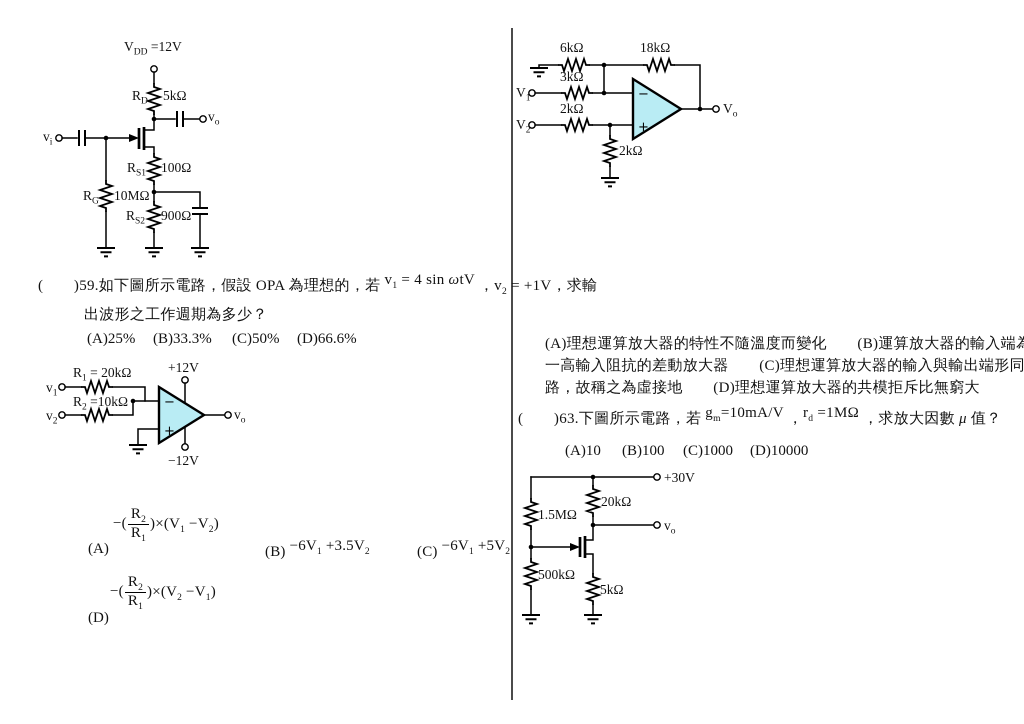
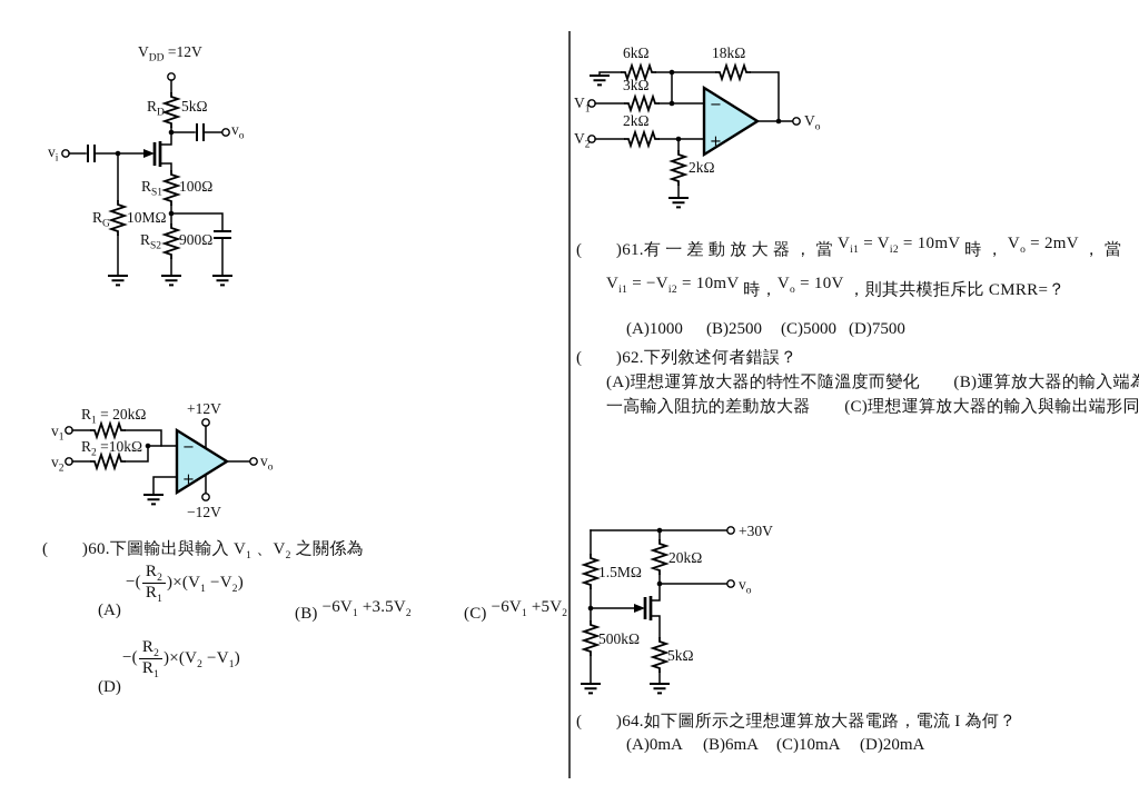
  VDD =12V
  RD
  5kΩ
  vo
  vi
  RS1
  100Ω
  RG
  10MΩ
  RS2
  900Ω
- ( )59.如下圖所示電路，假設 OPA 為理想的，若 v1 = 4 sin ωtV ，v2 = +1V，求輸
- 出波形之工作週期為多少？
- (A)25%
- (B)33.3%
- (C)50%
- (D)66.6%
  −
  +
  R1 = 20kΩ
  v1
  R2 =10kΩ
  v2
  +12V
  −12V
  vo
+ ( )60.下圖輸出與輸入 V1 、V2 之關係為
  (A)
  −(
  R2
  R1
  )×(V1 −V2)
  (B) −6V1 +3.5V2
  (C) −6V1 +5V2
  (D)
  −(
  R2
  R1
  )×(V2 −V1)
  −
  +
  6kΩ
  18kΩ
  3kΩ
  V1
  2kΩ
  V2
  Vo
  2kΩ
+ ( )61.有 一 差 動 放 大 器 ， 當 Vi1 = Vi2 = 10mV 時 ， Vo = 2mV ， 當
+ Vi1 = −Vi2 = 10mV 時，Vo = 10V ，則其共模拒斥比 CMRR=？
+ (A)1000
+ (B)2500
+ (C)5000
+ (D)7500
+ ( )62.下列敘述何者錯誤？
  (A)理想運算放大器的特性不隨溫度而變化 (B)運算放大器的輸入端
  一高輸入阻抗的差動放大器 (C)理想運算放大器的輸入與輸出端形同
- 路，故稱之為虛接地 (D)理想運算放大器的共模拒斥比無窮大
- ( )63.下圖所示電路，若 gm=10mA/V ，rd =1MΩ ，求放大因數 μ 值？
- (A)10
- (B)100
- (C)1000
- (D)10000
  +30V
  20kΩ
  vo
  1.5MΩ
  500kΩ
  5kΩ
+ ( )64.如下圖所示之理想運算放大器電路，電流 I 為何？
+ (A)0mA
+ (B)6mA
+ (C)10mA
+ (D)20mA
